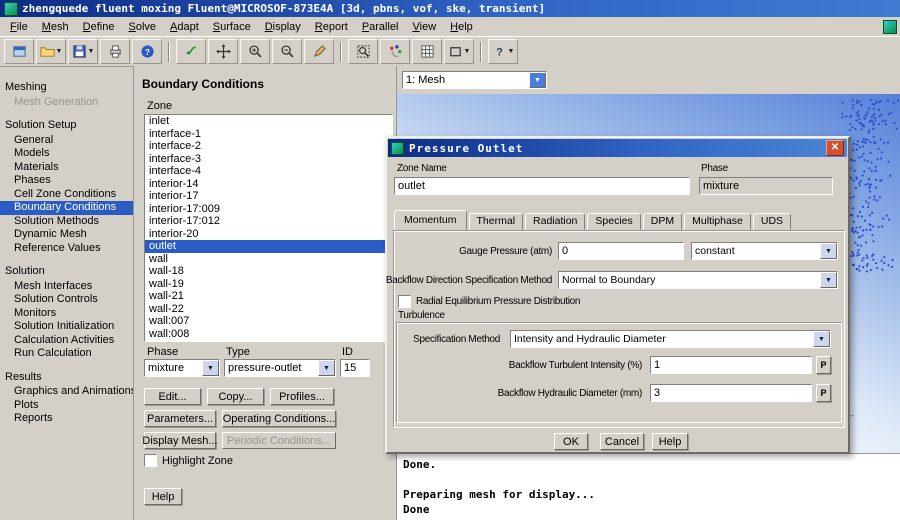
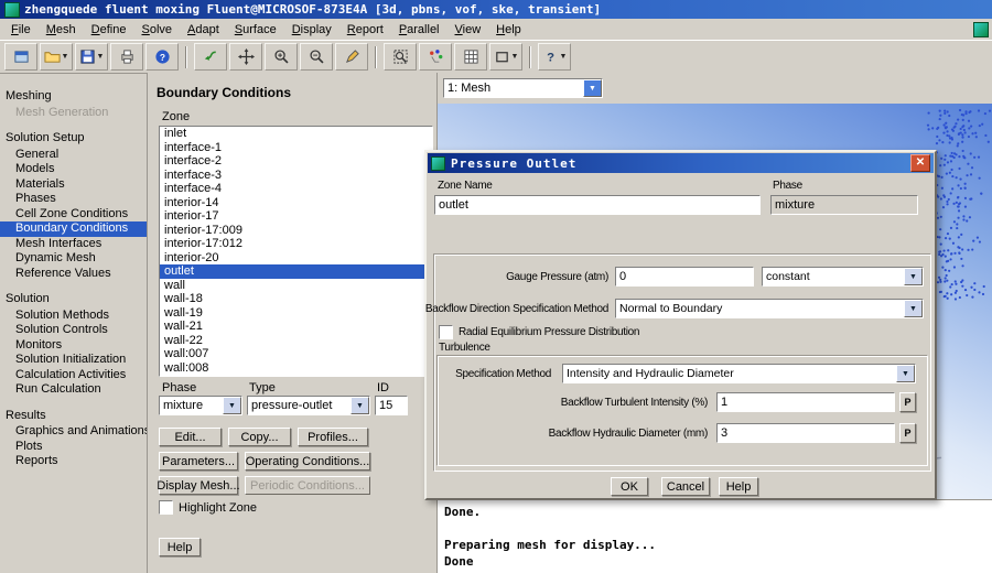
  zhengquede fluent moxing Fluent@MICROSOF-873E4A [3d, pbns, vof, ske, transient]
  File
  Mesh
  Define
  Solve
  Adapt
  Surface
  Display
  Report
  Parallel
  View
  Help
  ?
  ?
  Meshing
  Mesh Generation
  Solution Setup
  General
  Models
  Materials
  Phases
  Cell Zone Conditions
  Boundary Conditions
- Solution Methods
+ Mesh Interfaces
  Dynamic Mesh
  Reference Values
  Solution
- Mesh Interfaces
+ Solution Methods
  Solution Controls
  Monitors
  Solution Initialization
  Calculation Activities
  Run Calculation
  Results
  Graphics and Animation
  Plots
  Reports
  Boundary Conditions
  Zone
  inlet
  interface-1
  interface-2
  interface-3
  interface-4
  interior-14
  interior-17
  interior-17:009
  interior-17:012
  interior-20
  outlet
  wall
  wall-18
  wall-19
  wall-21
  wall-22
  wall:007
  wall:008
  Phase
  Type
  ID
  mixture
  pressure-outlet
  15
  Edit...
  Copy...
  Profiles...
  Parameters...
  Operating Conditions...
  Display Mesh...
  Periodic Conditions...
  Highlight Zone
  Help
  1: Mesh
  Done.
  Preparing mesh for display...
  Done
  Pressure Outlet
  ✕
  Zone Name
  outlet
  Phase
  mixture
- Momentum
- Thermal
- Radiation
- Species
- DPM
- Multiphase
- UDS
  Gauge Pressure (atm)
  0
  constant
  Backflow Direction Specification Method
  Normal to Boundary
  Radial Equilibrium Pressure Distribution
  Turbulence
  Specification Method
  Intensity and Hydraulic Diameter
  Backflow Turbulent Intensity (%)
  1
  P
  Backflow Hydraulic Diameter (mm)
  3
  P
  OK
  Cancel
  Help
